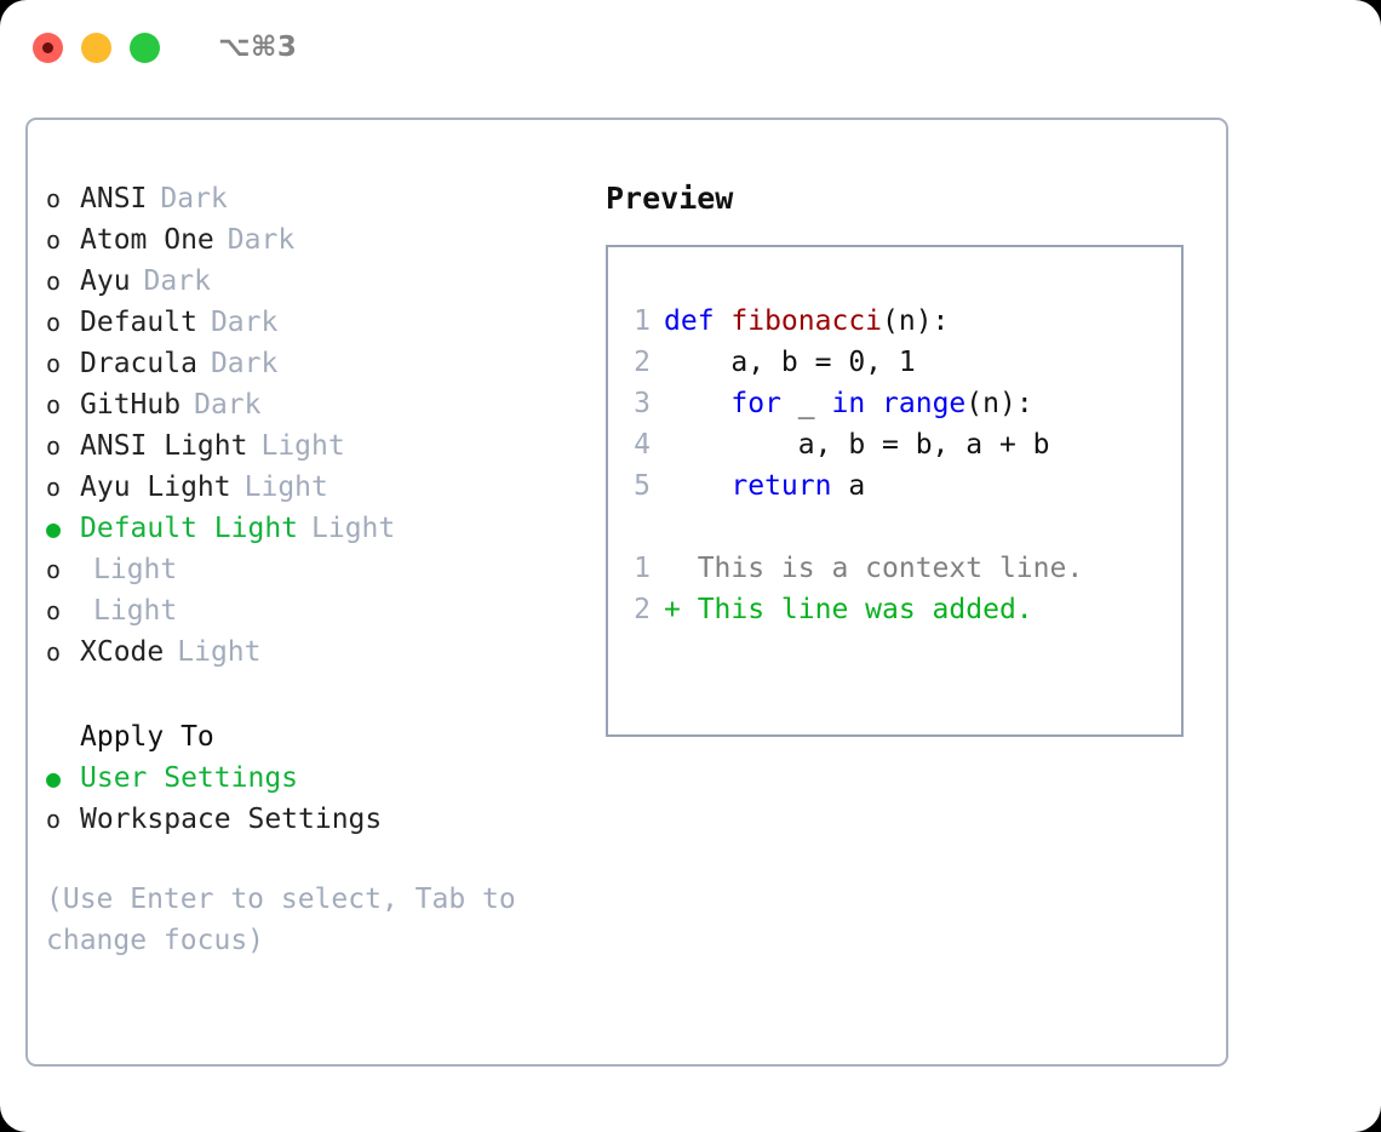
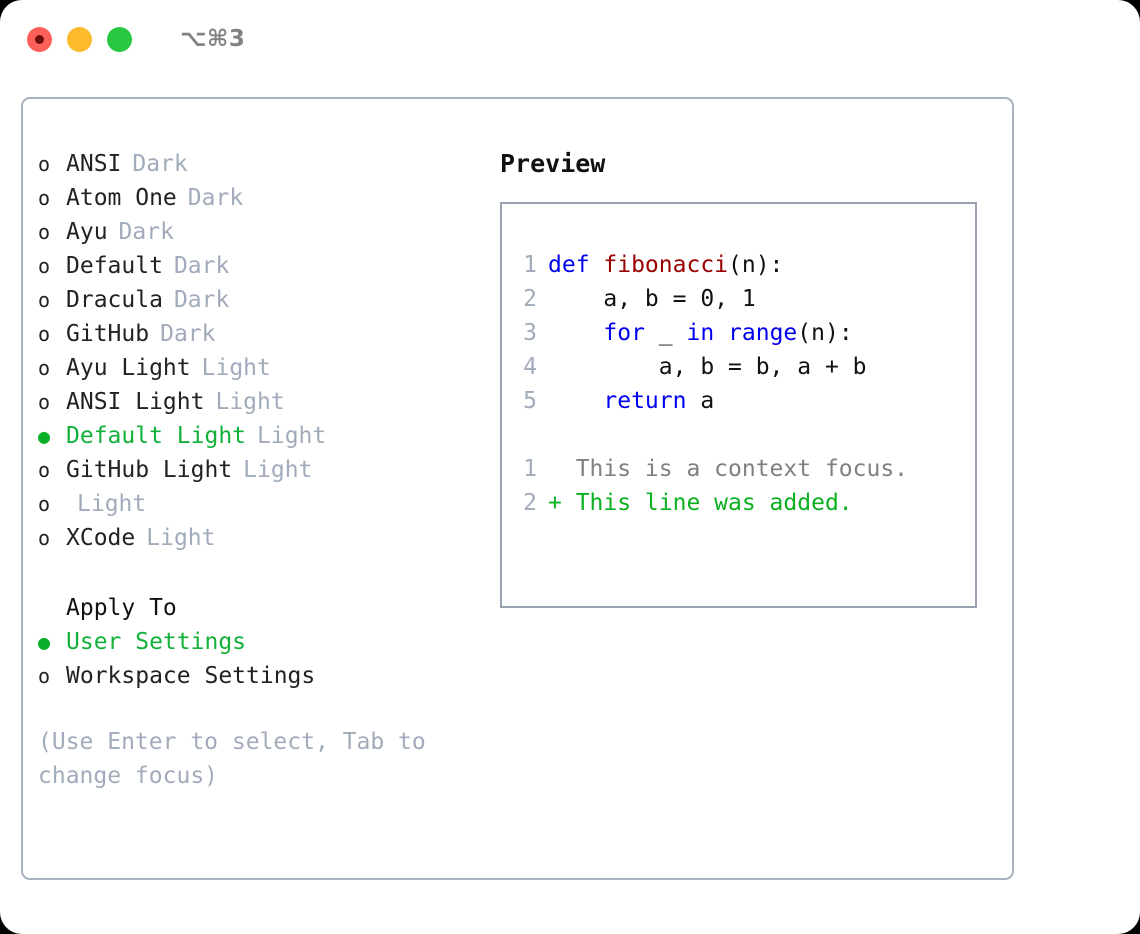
  ⌥⌘3
  o
  ANSI
  Dark
  o
  Atom One
  Dark
  o
  Ayu
  Dark
  o
  Default
  Dark
  o
  Dracula
  Dark
  o
  GitHub
  Dark
  o
- ANSI Light
+ Ayu Light
  Light
  o
- Ayu Light
+ ANSI Light
  Light
  ●
  Default Light
  Light
  o
+ GitHub Light
  Light
  o
  Light
  o
  XCode
  Light
  Apply To
  ●
  User Settings
  o
  Workspace Settings
  (Use Enter to select, Tab to change focus)
  Preview
  1 def fibonacci(n):
  2 a, b = 0, 1
  3 for _ in range(n):
  4 a, b = b, a + b
  5 return a
- 1 This is a context line.
+ 1 This is a context focus.
  2 + This line was added.
